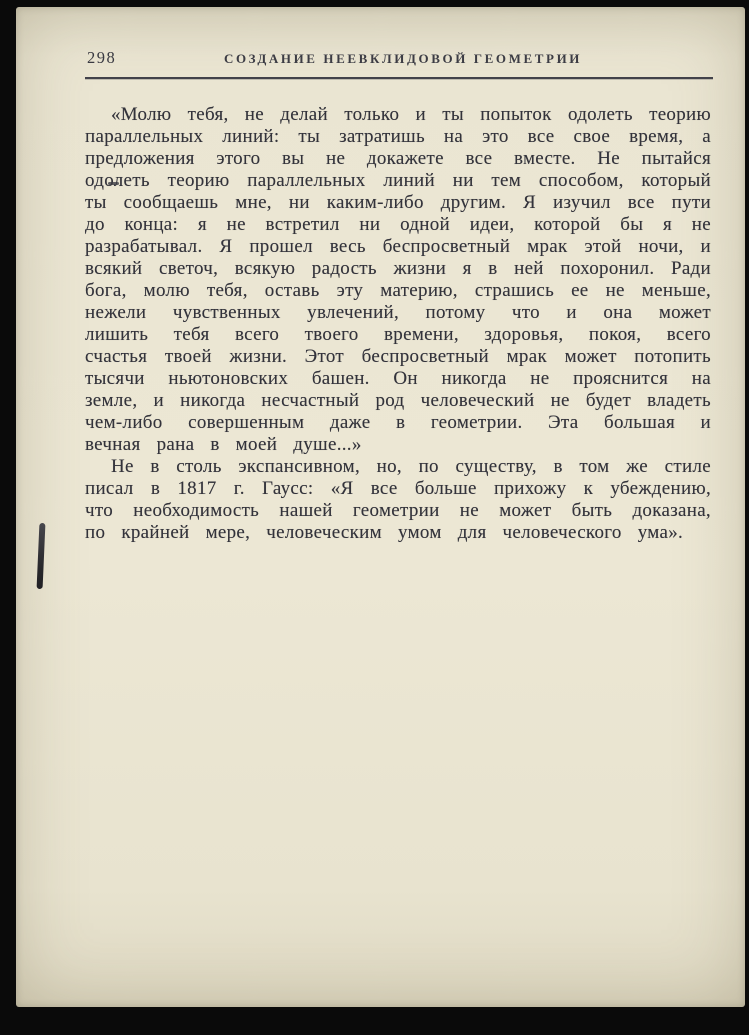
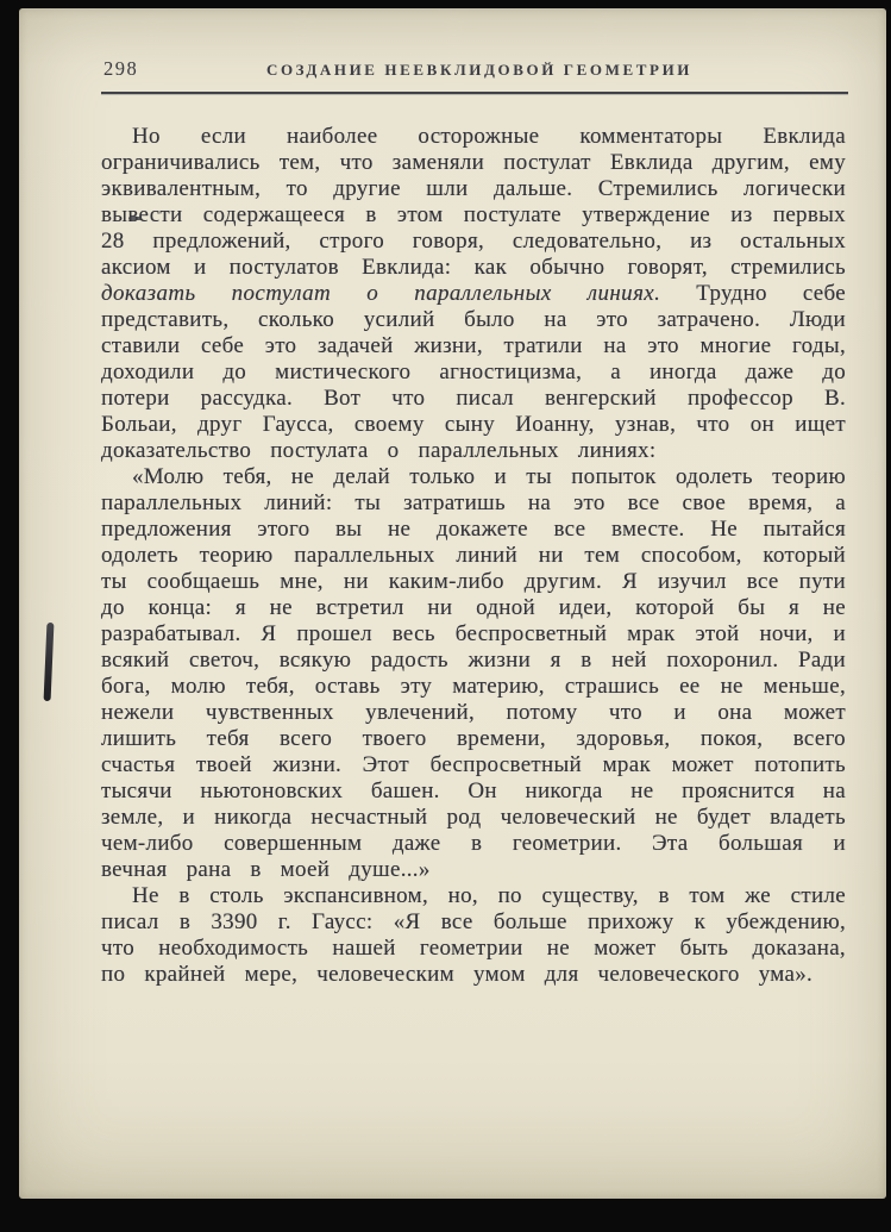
  298
  СОЗДАНИЕ НЕЕВКЛИДОВОЙ ГЕОМЕТРИИ
+ Но если наиболее осторожные комментаторы Евклида ограничивались тем, что заменяли постулат Евклида другим, ему эквивалентным, то другие шли дальше. Стремились логически вывести содержащееся в этом постулате утверждение из первых 28 предложений, строго говоря, следовательно, из остальных аксиом и постулатов Евклида: как обычно говорят, стремились доказать постулат о параллельных линиях. Трудно себе представить, сколько усилий было на это затрачено. Люди ставили себе это задачей жизни, тратили на это многие годы, доходили до мистического агностицизма, а иногда даже до потери рассудка. Вот что писал венгерский профессор В. Больаи, друг Гаусса, своему сыну Иоанну, узнав, что он ищет доказательство постулата о параллельных линиях:
  «Молю тебя, не делай только и ты попыток одолеть теорию параллельных линий: ты затратишь на это все свое время, а предложения этого вы не докажете все вместе. Не пытайся одолеть теорию параллельных линий ни тем способом, который ты сообщаешь мне, ни каким-либо другим. Я изучил все пути до конца: я не встретил ни одной идеи, которой бы я не разрабатывал. Я прошел весь беспросветный мрак этой ночи, и всякий светоч, всякую радость жизни я в ней похоронил. Ради бога, молю тебя, оставь эту материю, страшись ее не меньше, нежели чувственных увлечений, потому что и она может лишить тебя всего твоего времени, здоровья, покоя, всего счастья твоей жизни. Этот беспросветный мрак может потопить тысячи ньютоновских башен. Он никогда не прояснится на земле, и никогда несчастный род человеческий не будет владеть чем-либо совершенным даже в геометрии. Эта большая и вечная рана в моей душе...»
- Не в столь экспансивном, но, по существу, в том же стиле писал в 1817 г. Гаусс: «Я все больше прихожу к убеждению, что необходимость нашей геометрии не может быть доказана, по крайней мере, человеческим умом для человеческого ума».
+ Не в столь экспансивном, но, по существу, в том же стиле писал в 3390 г. Гаусс: «Я все больше прихожу к убеждению, что необходимость нашей геометрии не может быть доказана, по крайней мере, человеческим умом для человеческого ума».
